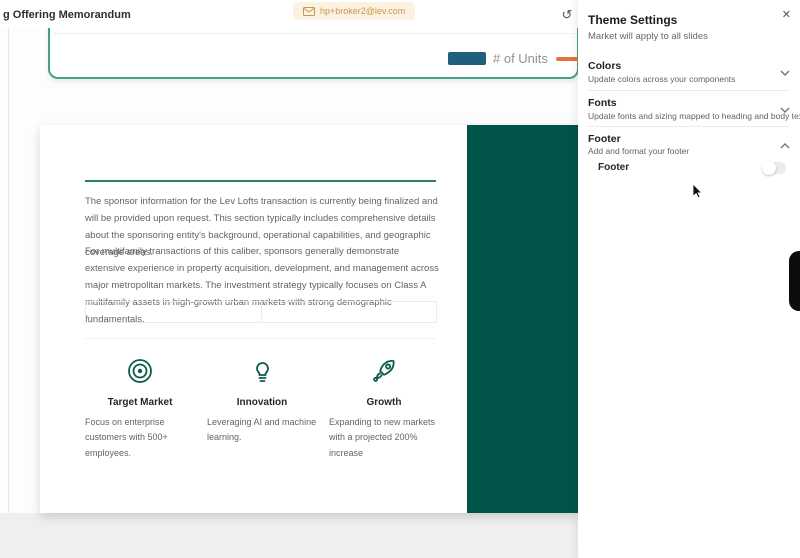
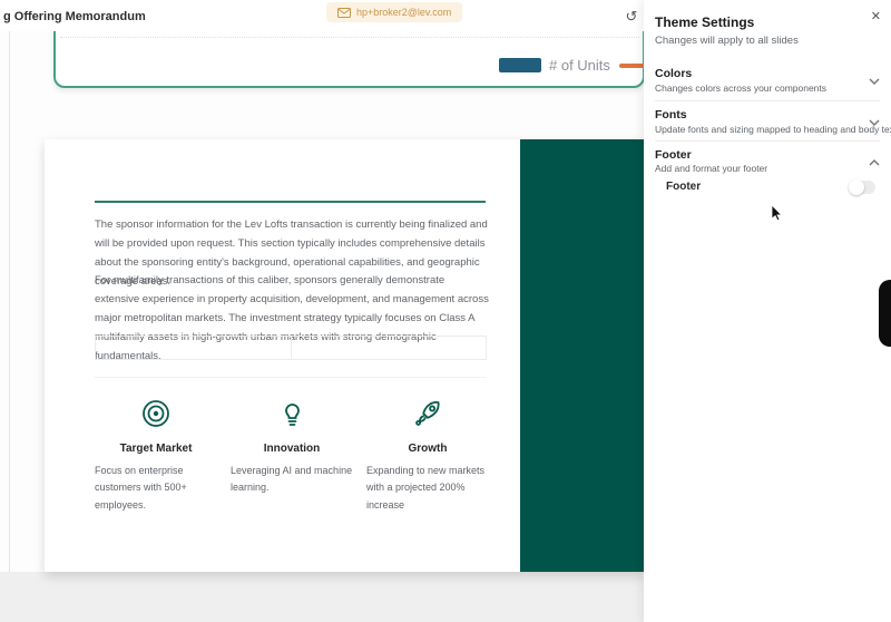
  # of Units
  The sponsor information for the Lev Lofts transaction is currently being finalized and will be provided upon request. This section typically includes comprehensive details about the sponsoring entity's background, operational capabilities, and geographic coverage areas.
  For multifamily transactions of this caliber, sponsors generally demonstrate extensive experience in property acquisition, development, and management across major metropolitan markets. The investment strategy typically focuses on Class A multifamily assets in high-growth urban markets with strong demographic fundamentals.
  Target Market
  Focus on enterprise customers with 500+ employees.
  Innovation
  Leveraging AI and machine learning.
  Growth
  Expanding to new markets with a projected 200% increase
  g Offering Memorandum
  hp+broker2@lev.com
  ↺
  ✕
  Theme Settings
- Market will apply to all slides
+ Changes will apply to all slides
  Colors
- Update colors across your components
+ Changes colors across your components
  Fonts
  Update fonts and sizing mapped to heading and body te
  Footer
  Add and format your footer
  Footer
